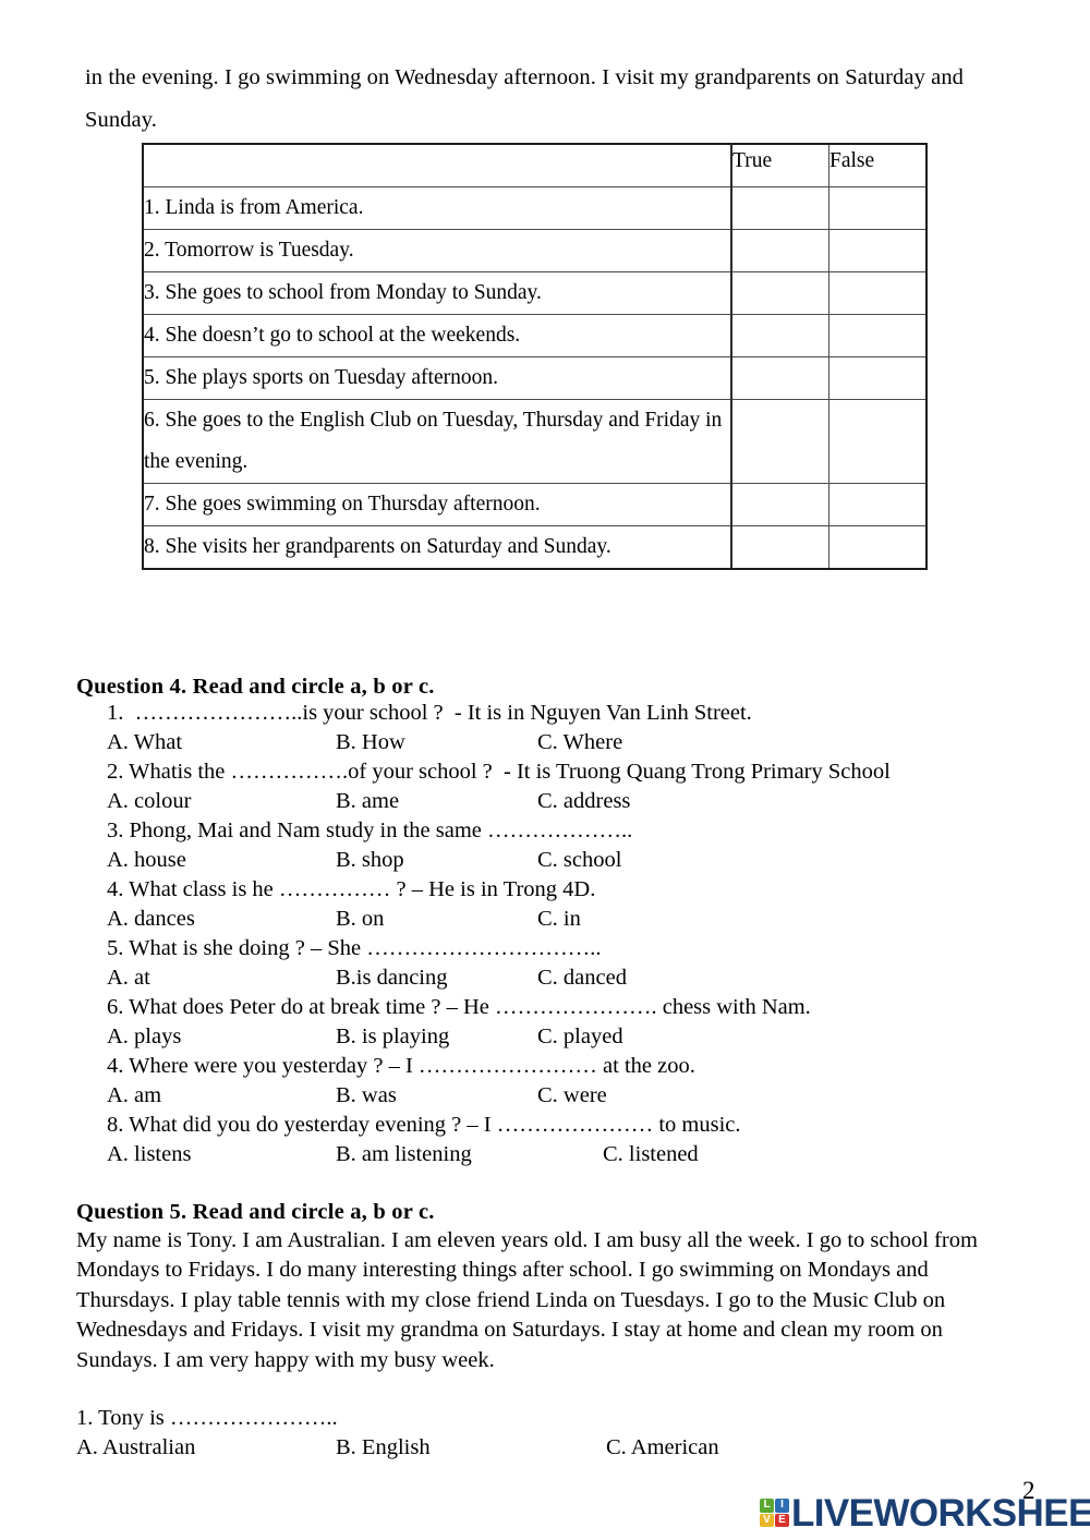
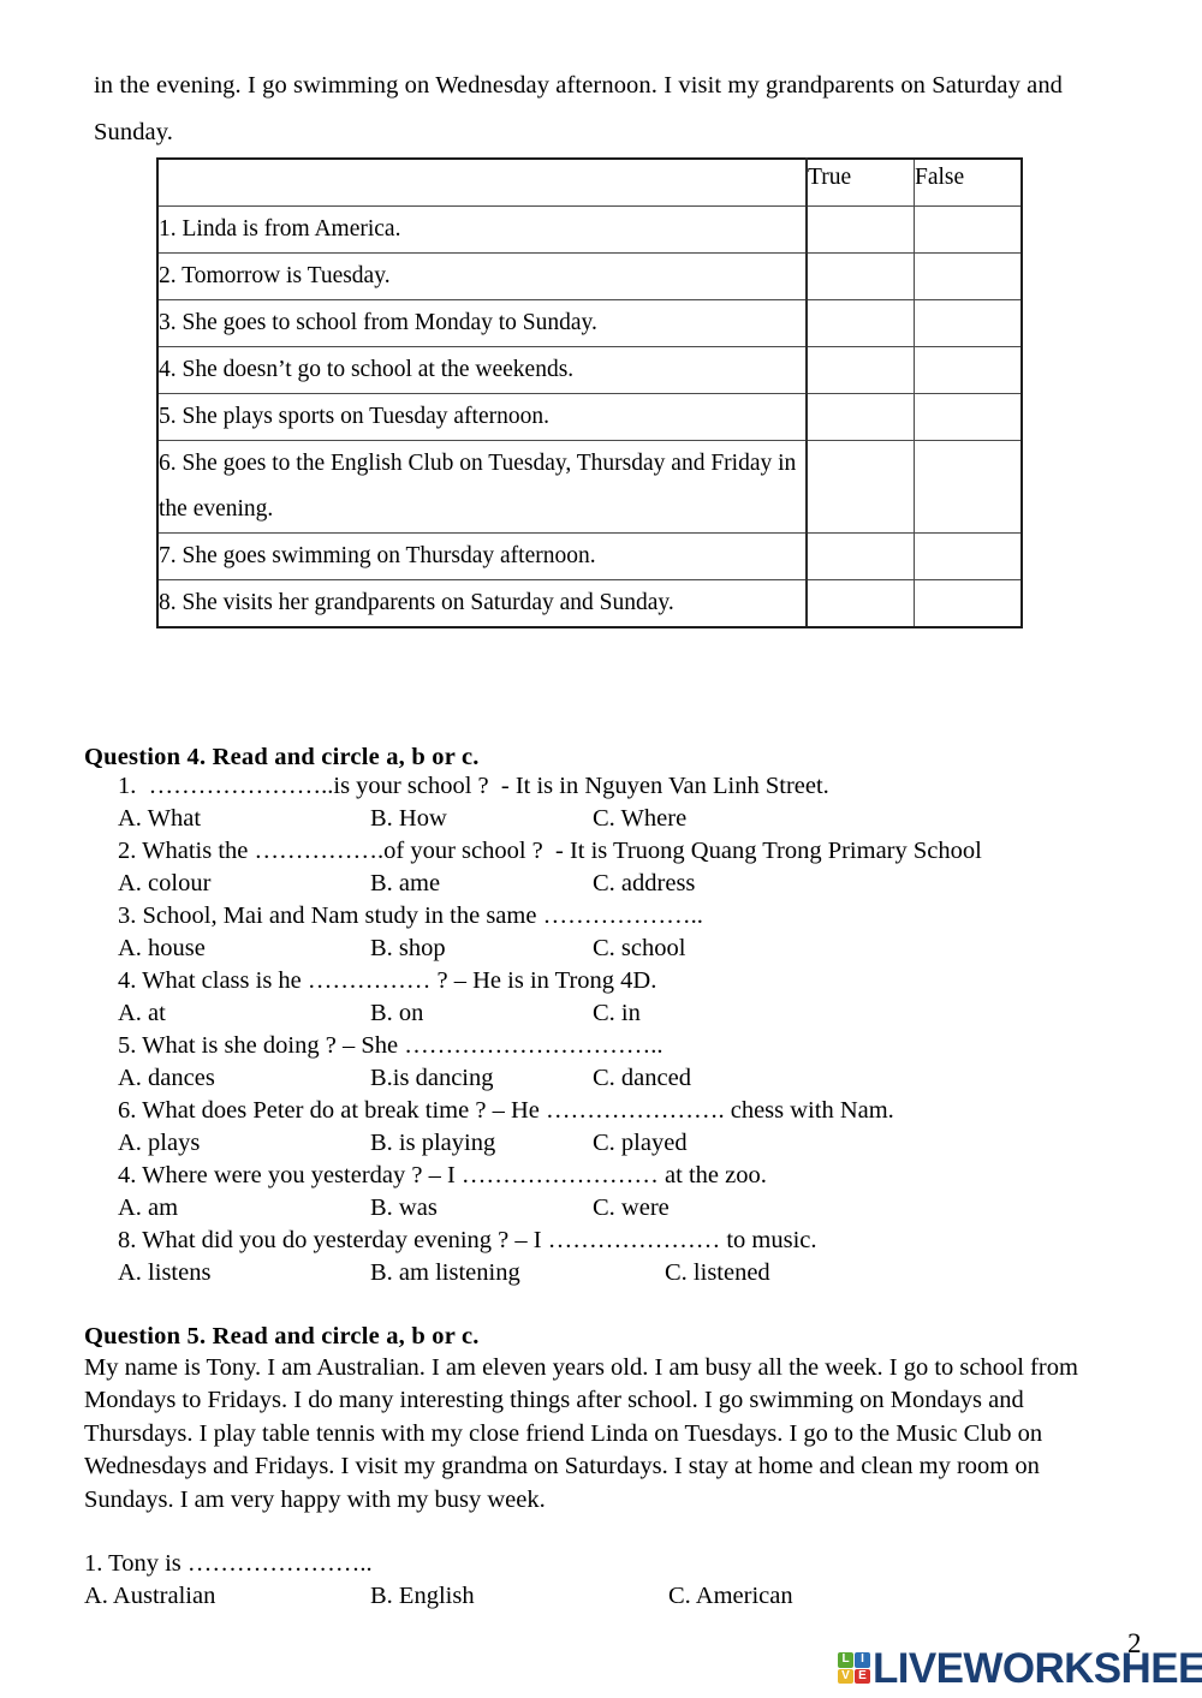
  in the evening. I go swimming on Wednesday afternoon. I visit my grandparents on Saturday and
  Sunday.
  	True	False
  1. Linda is from America.
  2. Tomorrow is Tuesday.
  3. She goes to school from Monday to Sunday.
  4. She doesn’t go to school at the weekends.
  5. She plays sports on Tuesday afternoon.
  6. She goes to the English Club on Tuesday, Thursday and Friday in the evening.
  7. She goes swimming on Thursday afternoon.
  8. She visits her grandparents on Saturday and Sunday.
  Question 4. Read and circle a, b or c.
  1. …………………..is your school ? - It is in Nguyen Van Linh Street.
  A. What
  B. How
  C. Where
  2. Whatis the …………….of your school ? - It is Truong Quang Trong Primary School
  A. colour
  B. ame
  C. address
- 3. Phong, Mai and Nam study in the same ………………..
+ 3. School, Mai and Nam study in the same ………………..
  A. house
  B. shop
  C. school
  4. What class is he …………… ? – He is in Trong 4D.
- A. dances
+ A. at
  B. on
  C. in
  5. What is she doing ? – She …………………………..
- A. at
+ A. dances
  B.is dancing
  C. danced
  6. What does Peter do at break time ? – He …………………. chess with Nam.
  A. plays
  B. is playing
  C. played
  4. Where were you yesterday ? – I …………………… at the zoo.
  A. am
  B. was
  C. were
  8. What did you do yesterday evening ? – I ………………… to music.
  A. listens
  B. am listening
  C. listened
  Question 5. Read and circle a, b or c.
  My name is Tony. I am Australian. I am eleven years old. I am busy all the week. I go to school from Mondays to Fridays. I do many interesting things after school. I go swimming on Mondays and Thursdays. I play table tennis with my close friend Linda on Tuesdays. I go to the Music Club on Wednesdays and Fridays. I visit my grandma on Saturdays. I stay at home and clean my room on Sundays. I am very happy with my busy week.
  1. Tony is …………………..
  A. Australian
  B. English
  C. American
  L
  I
  V
  E
  LIVEWORKSHEE
  2
